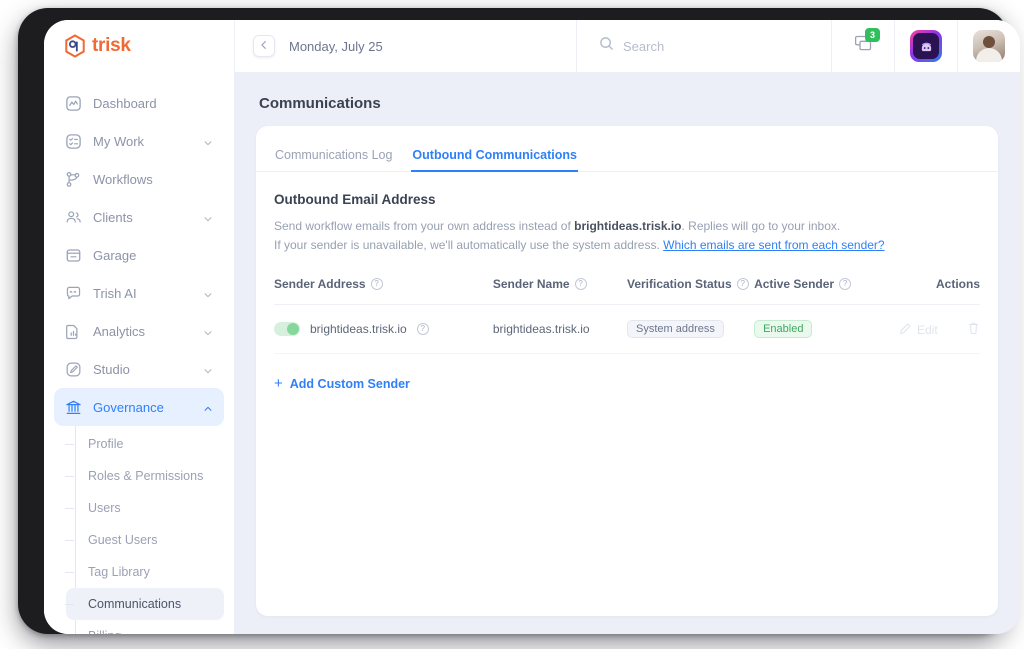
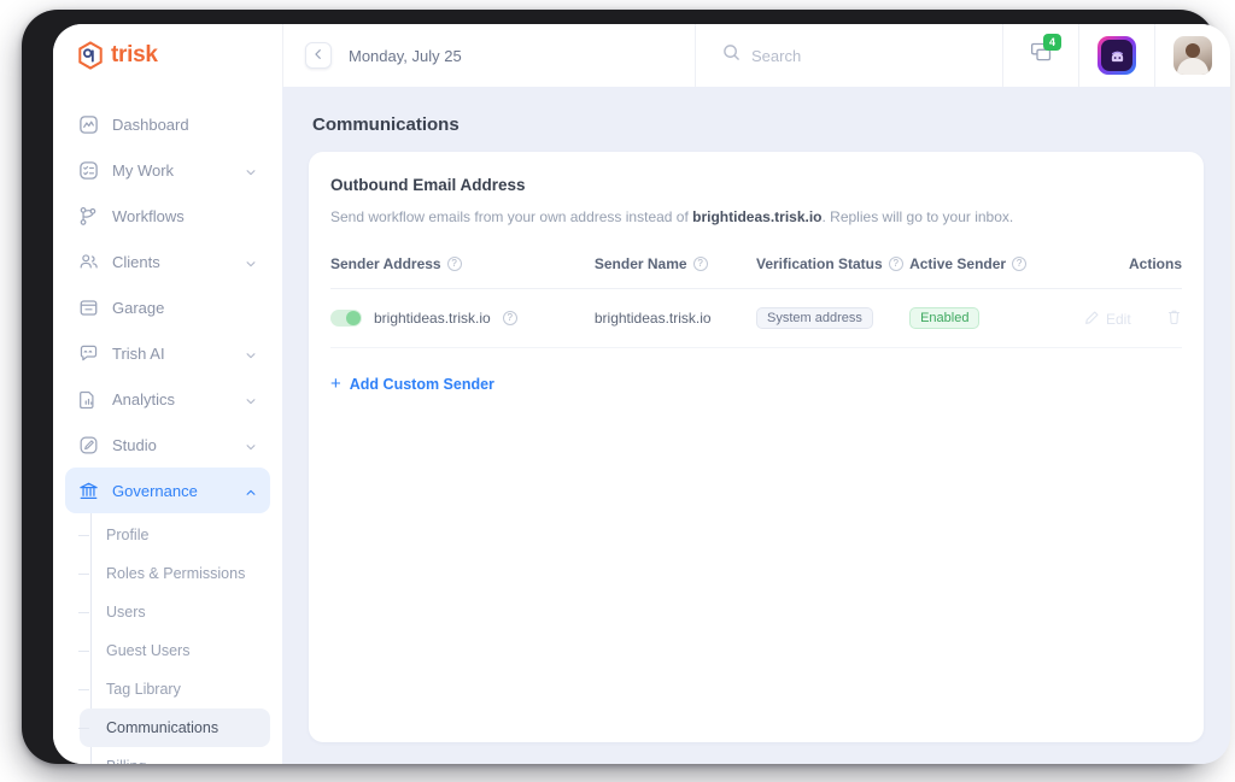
  trisk
  Monday, July 25
  Search
- 3
+ 4
  Dashboard
  My Work
  Workflows
  Clients
  Garage
  Trish AI
  Analytics
  Studio
  Governance
  Profile
  Roles & Permissions
  Users
  Guest Users
  Tag Library
  Communications
  Communications
- Communications Log
- Outbound Communications
  Outbound Email Address
  Send workflow emails from your own address instead of brightideas.trisk.io. Replies will go to your inbox.
- If your sender is unavailable, we'll automatically use the system address. Which emails are sent from each sender?
  Sender Address ?	Sender Name ?	Verification Status ?	Active Sender ?	Actions
  brightideas.trisk.io ?	brightideas.trisk.io	System address	Enabled	Edit
  +
  Add Custom Sender
